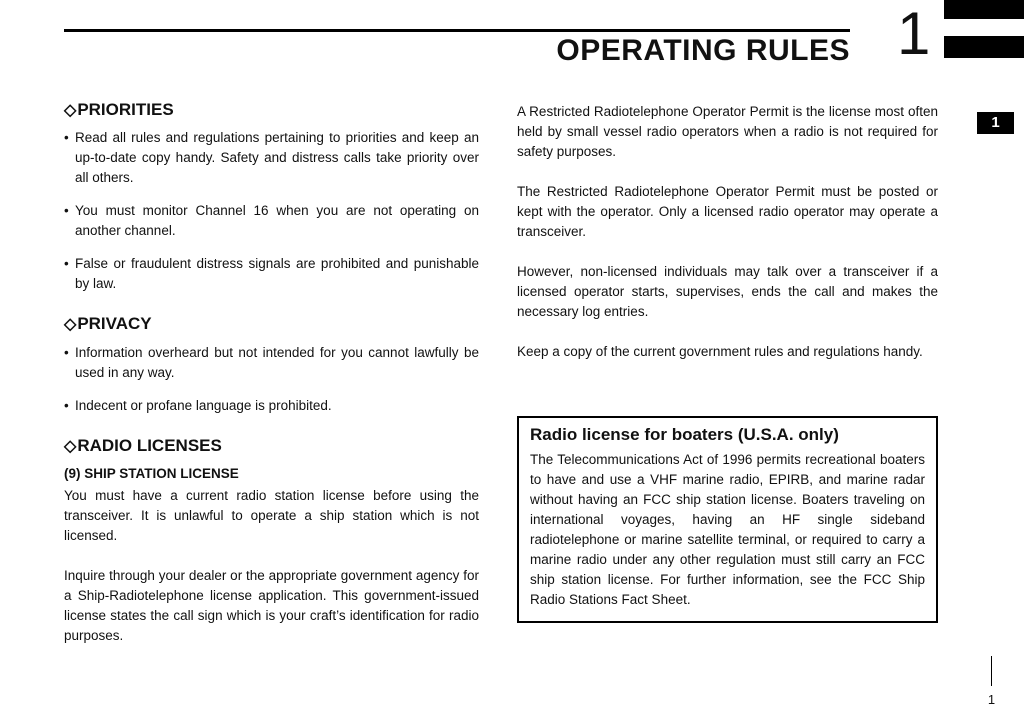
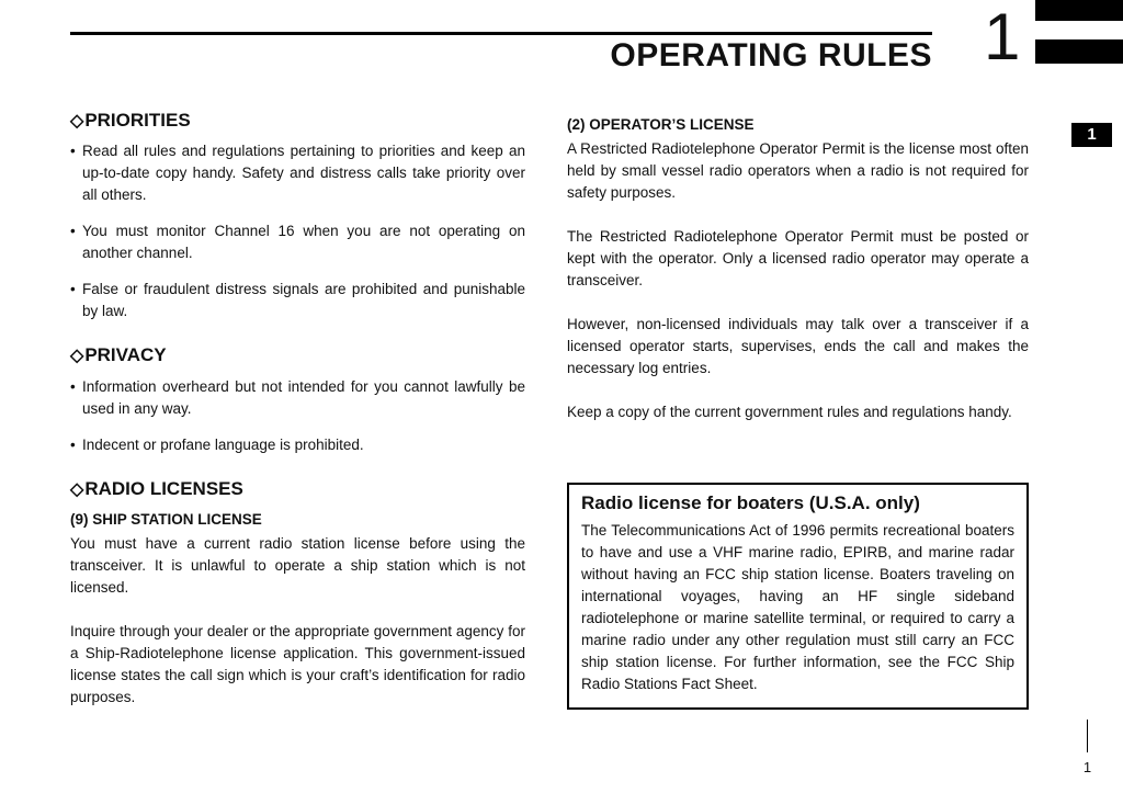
  OPERATING RULES
  1
  1
  1
  ◇PRIORITIES
  •
  Read all rules and regulations pertaining to priorities and keep an up-to-date copy handy. Safety and distress calls take priority over all others.
  •
  You must monitor Channel 16 when you are not operating on another channel.
  •
  False or fraudulent distress signals are prohibited and punishable by law.
  ◇PRIVACY
  •
  Information overheard but not intended for you cannot lawfully be used in any way.
  •
  Indecent or profane language is prohibited.
  ◇RADIO LICENSES
  (9) SHIP STATION LICENSE
  You must have a current radio station license before using the transceiver. It is unlawful to operate a ship station which is not licensed.
  Inquire through your dealer or the appropriate government agency for a Ship-Radiotelephone license application. This government-issued license states the call sign which is your craft’s identification for radio purposes.
+ (2) OPERATOR’S LICENSE
  A Restricted Radiotelephone Operator Permit is the license most often held by small vessel radio operators when a radio is not required for safety purposes.
  The Restricted Radiotelephone Operator Permit must be posted or kept with the operator. Only a licensed radio operator may operate a transceiver.
  However, non-licensed individuals may talk over a transceiver if a licensed operator starts, supervises, ends the call and makes the necessary log entries.
  Keep a copy of the current government rules and regulations handy.
  Radio license for boaters (U.S.A. only)
  The Telecommunications Act of 1996 permits recreational boaters to have and use a VHF marine radio, EPIRB, and marine radar without having an FCC ship station license. Boaters traveling on international voyages, having an HF single sideband radiotelephone or marine satellite terminal, or required to carry a marine radio under any other regulation must still carry an FCC ship station license. For further information, see the FCC Ship Radio Stations Fact Sheet.
